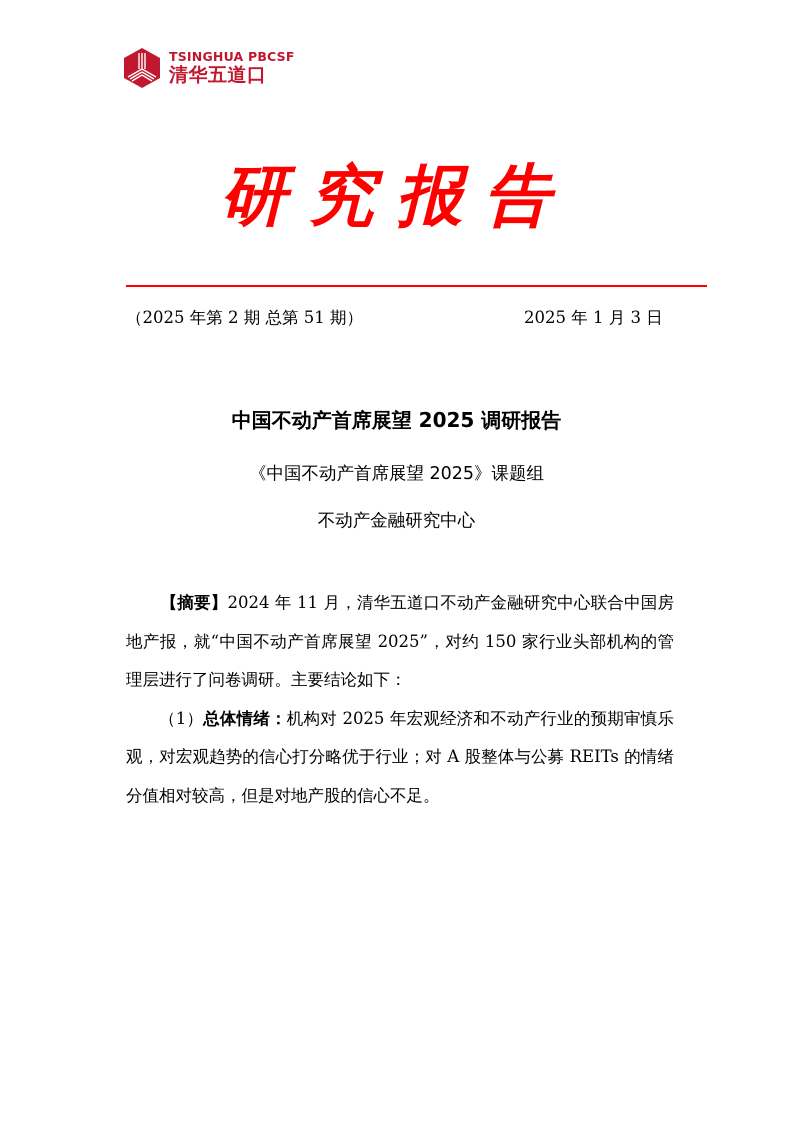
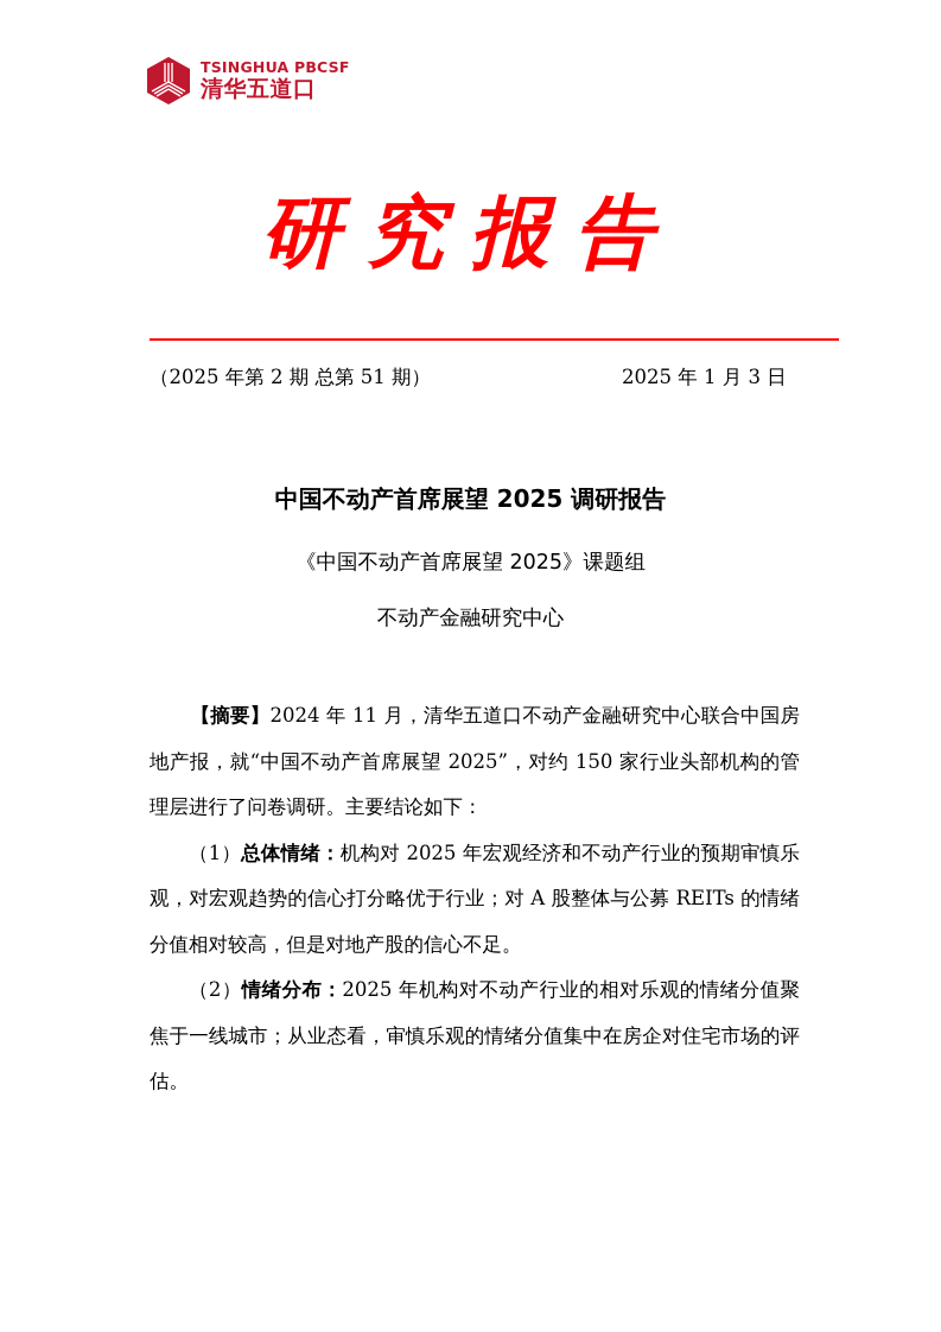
  TSINGHUA PBCSF
  清华五道口
  研究报告
  （2025 年第 2 期 总第 51 期）
  2025 年 1 月 3 日
  中国不动产首席展望 2025 调研报告
  《中国不动产首席展望 2025》课题组
  不动产金融研究中心
  【摘要】2024 年 11 月，清华五道口不动产金融研究中心联合中国房地产报，就“中国不动产首席展望 2025”，对约 150 家行业头部机构的管理层进行了问卷调研。主要结论如下：
  （1）总体情绪：机构对 2025 年宏观经济和不动产行业的预期审慎乐观，对宏观趋势的信心打分略优于行业；对 A 股整体与公募 REITs 的情绪分值相对较高，但是对地产股的信心不足。
+ （2）情绪分布：2025 年机构对不动产行业的相对乐观的情绪分值聚焦于一线城市；从业态看，审慎乐观的情绪分值集中在房企对住宅市场的评估。
